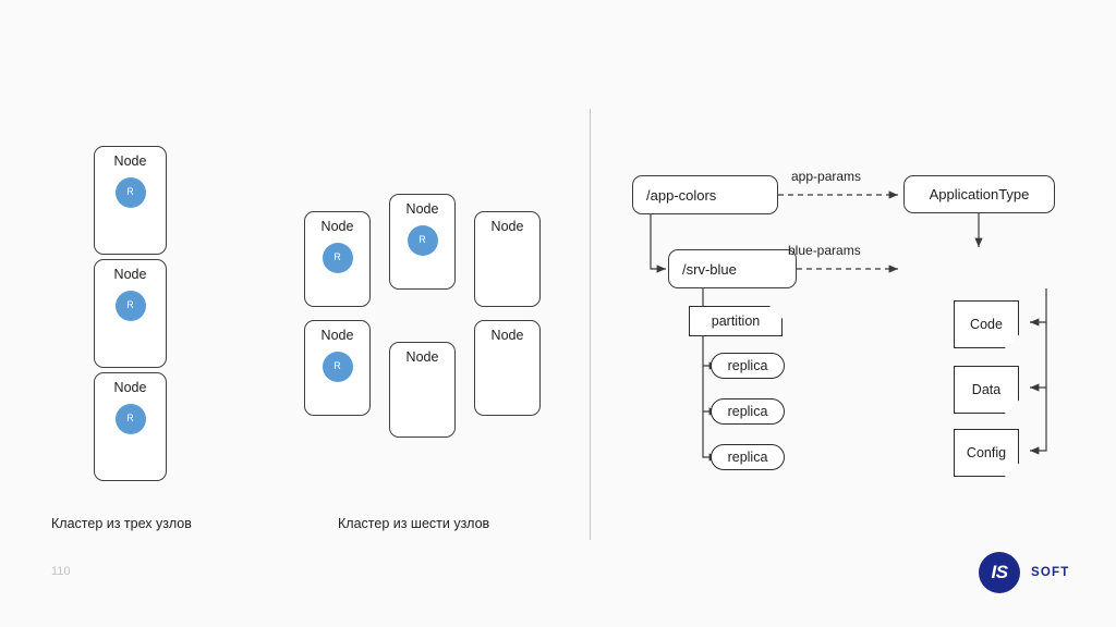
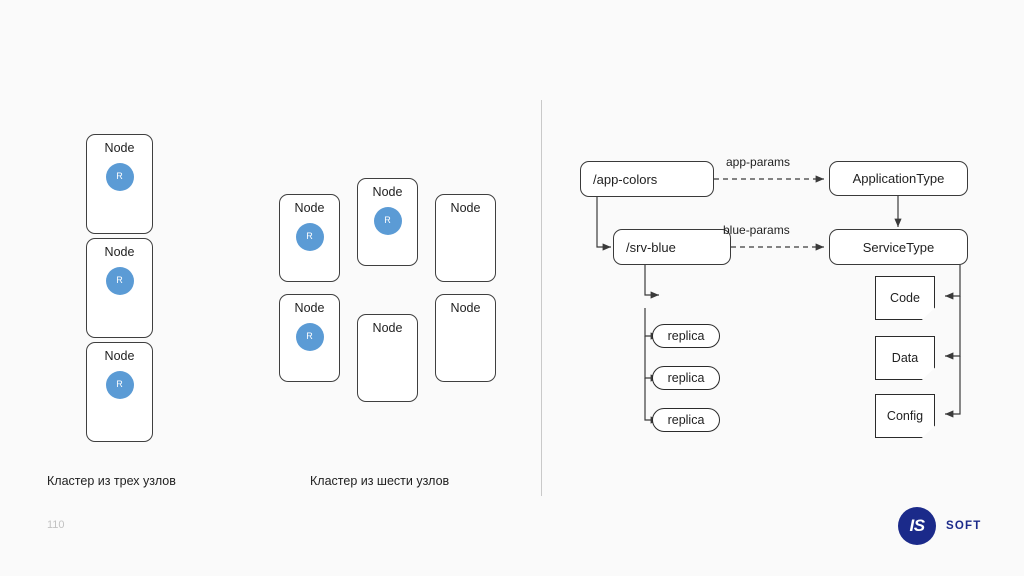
  Node
  R
  Node
  R
  Node
  R
  Кластер из трех узлов
  Node
  R
  Node
  R
  Node
  R
  Node
  Node
  Node
  Кластер из шести узлов
  /app-colors
  /srv-blue
  ApplicationType
+ ServiceType
  app-params
  blue-params
- partition
  replica
  replica
  replica
  Code
  Data
  Config
  110
  IS
  SOFT
